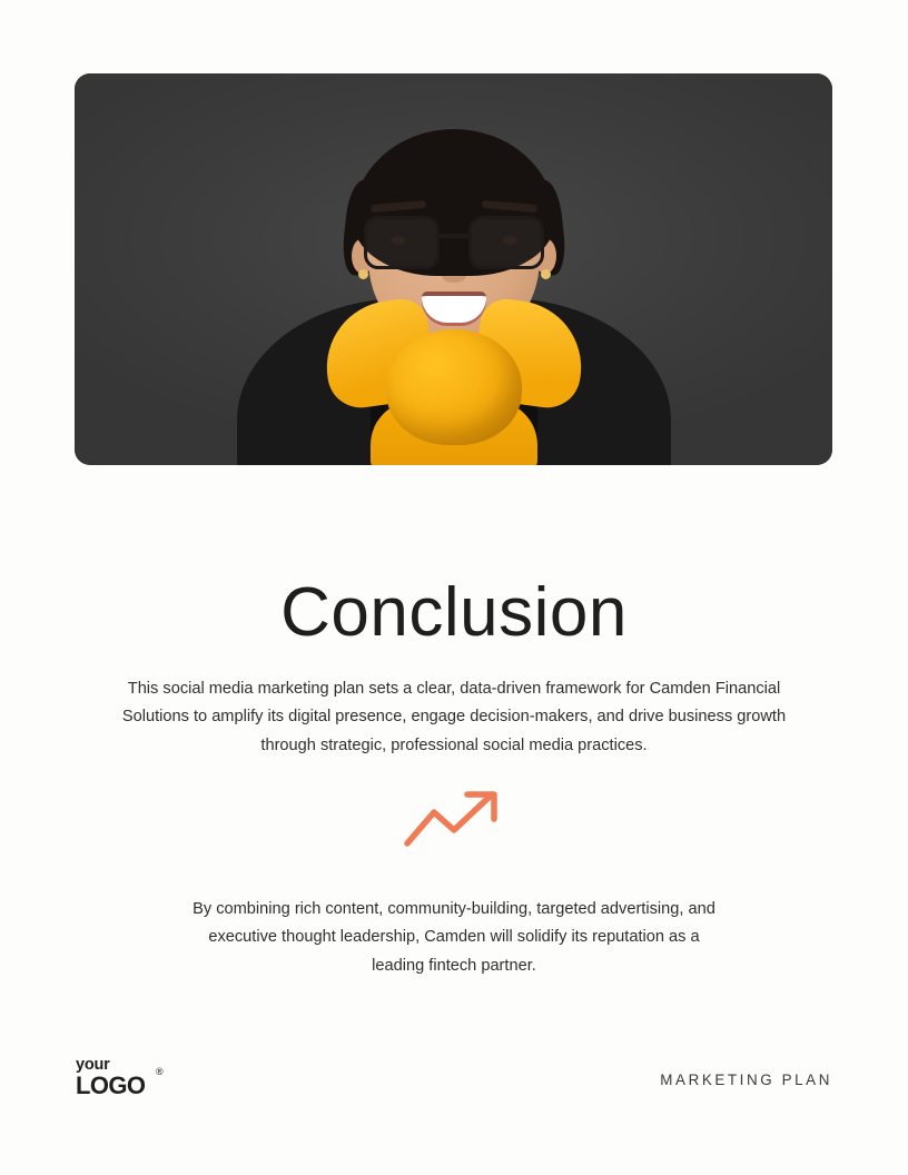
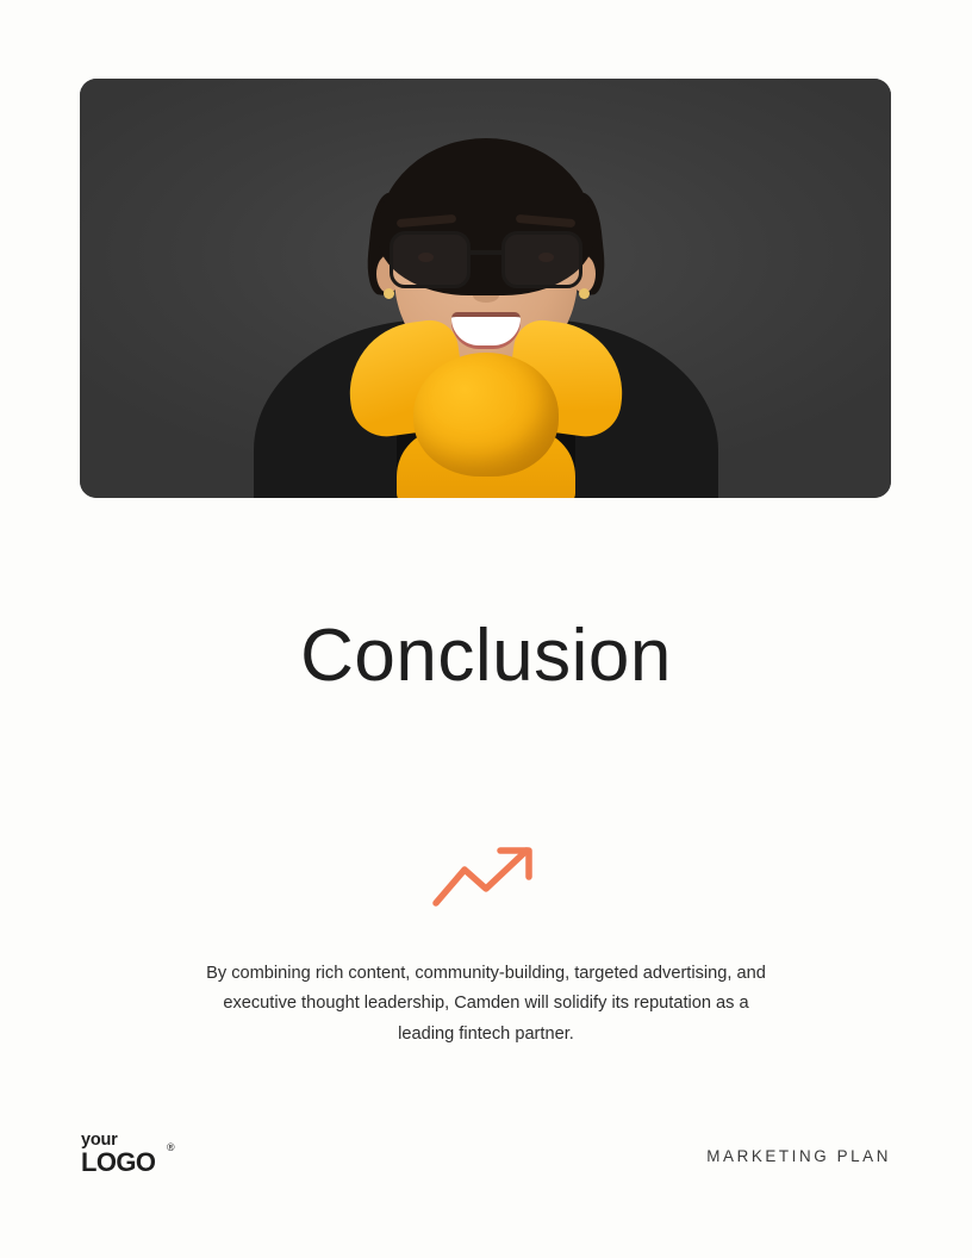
  Conclusion
- This social media marketing plan sets a clear, data-driven framework for Camden Financial Solutions to amplify its digital presence, engage decision-makers, and drive business growth through strategic, professional social media practices.
  By combining rich content, community-building, targeted advertising, and executive thought leadership, Camden will solidify its reputation as a leading fintech partner.
  your
  LOGO
  ®
  MARKETING PLAN
